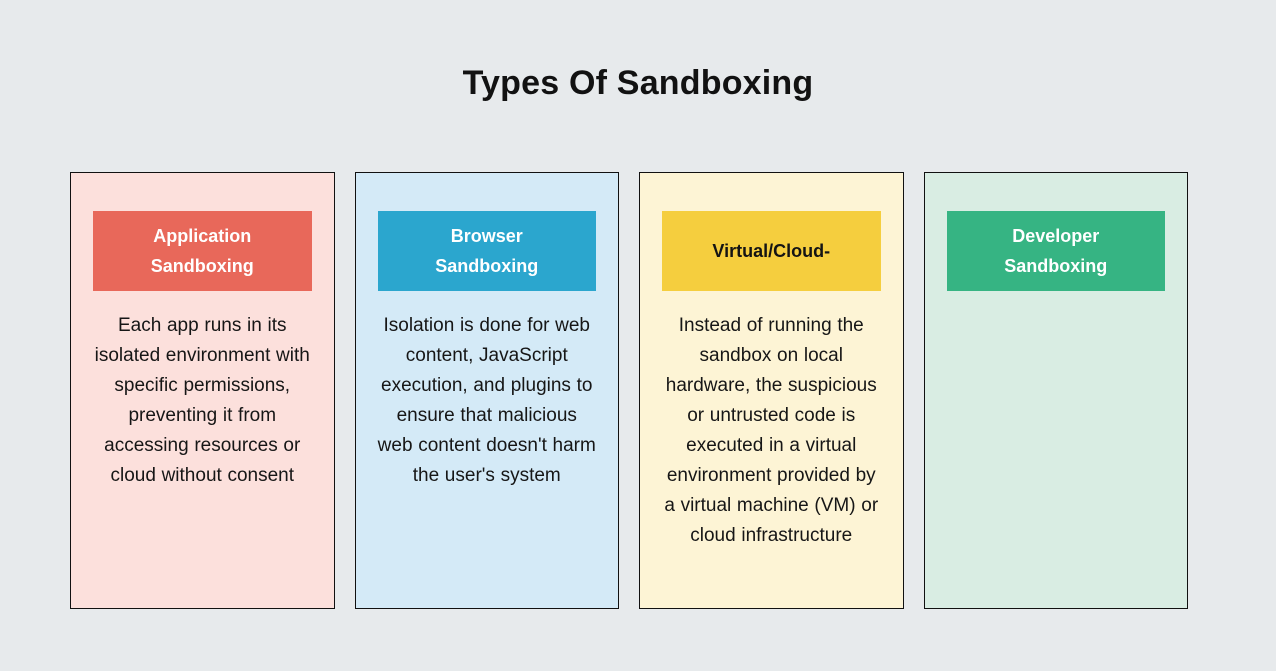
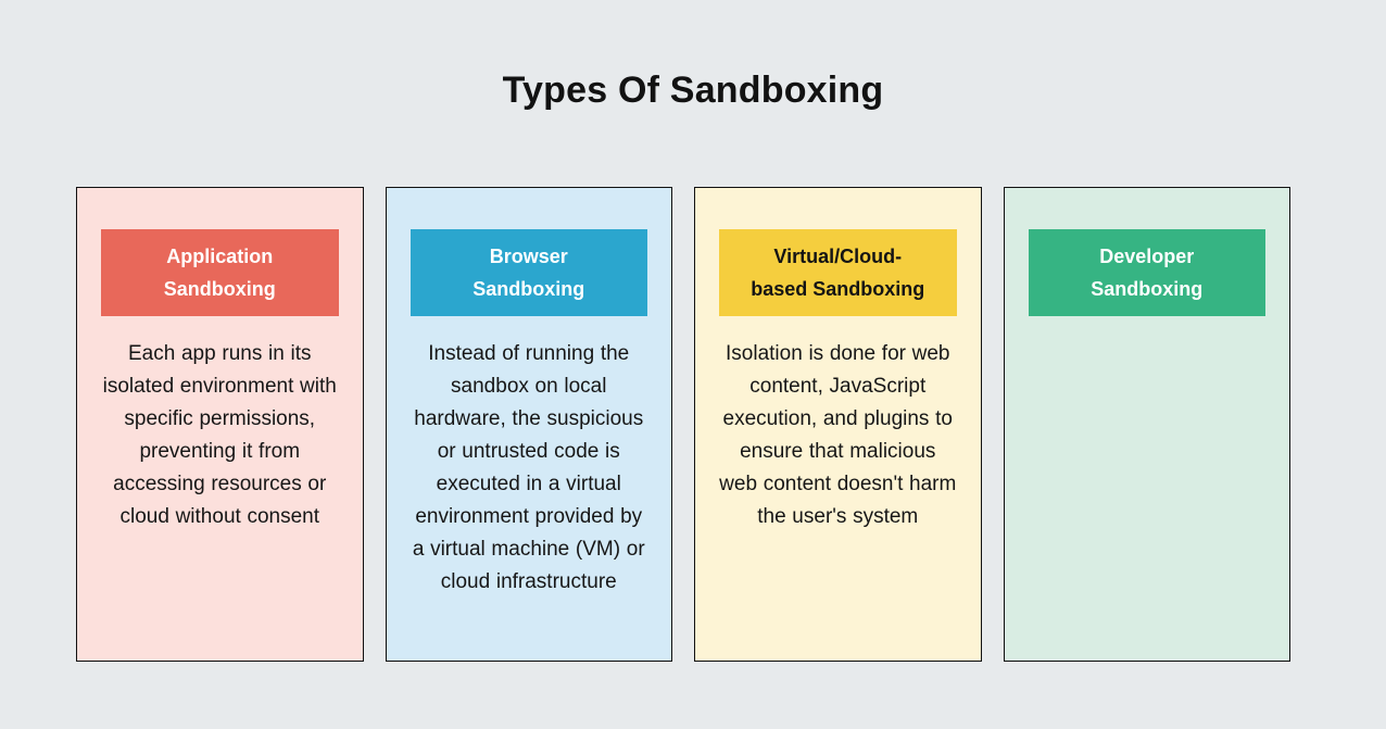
  Types Of Sandboxing
  Application
  Sandboxing
  Each app runs in its isolated environment with specific permissions, preventing it from accessing resources or cloud without consent
  Browser
  Sandboxing
- Isolation is done for web content, JavaScript execution, and plugins to ensure that malicious web content doesn't harm the user's system
+ Instead of running the sandbox on local hardware, the suspicious or untrusted code is executed in a virtual environment provided by a virtual machine (VM) or cloud infrastructure
  Virtual/Cloud-
+ based Sandboxing
- Instead of running the sandbox on local hardware, the suspicious or untrusted code is executed in a virtual environment provided by a virtual machine (VM) or cloud infrastructure
+ Isolation is done for web content, JavaScript execution, and plugins to ensure that malicious web content doesn't harm the user's system
  Developer
  Sandboxing
